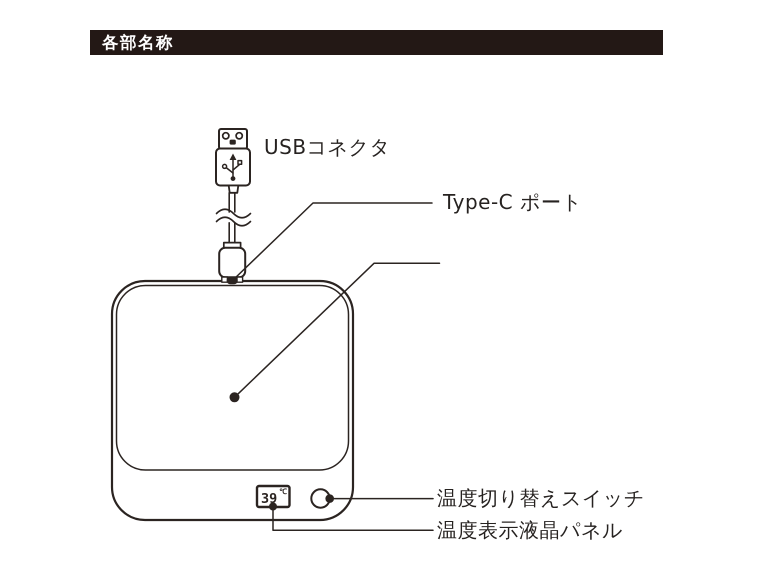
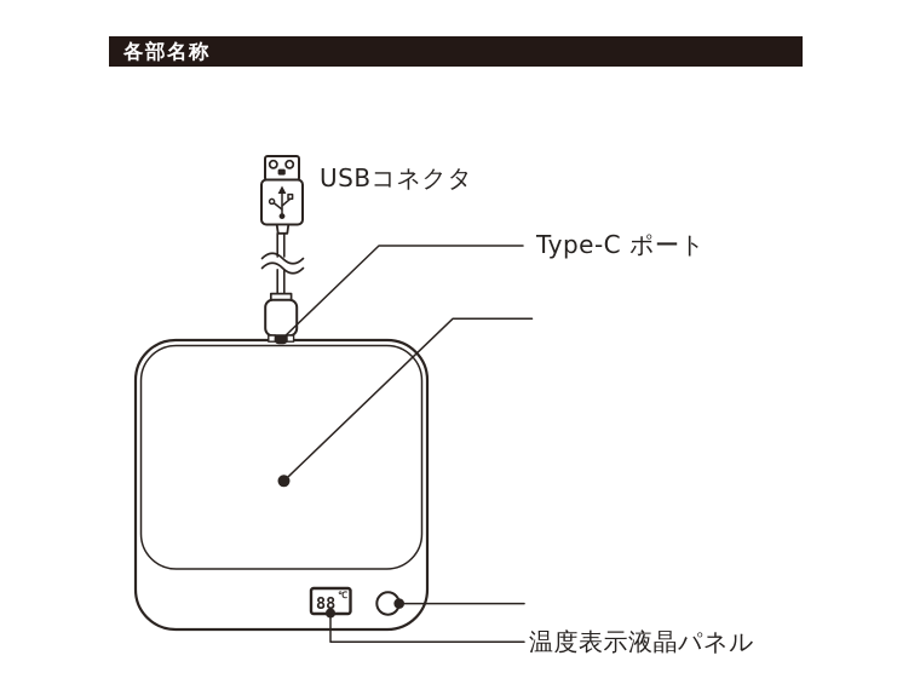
  各部名称
- 39
+ 88
  ℃
  USBコネクタ
  Type-C ポート
- 温度切り替えスイッチ
  温度表示液晶パネル
